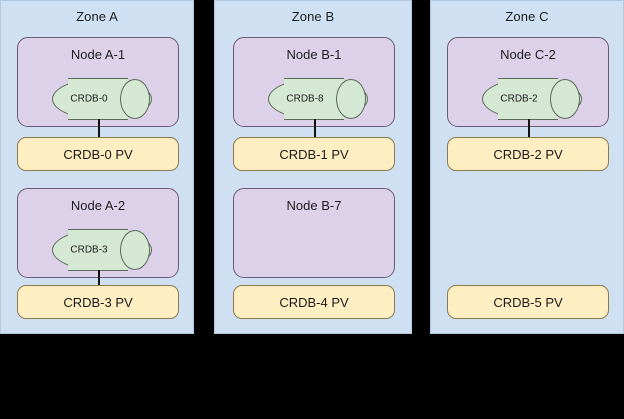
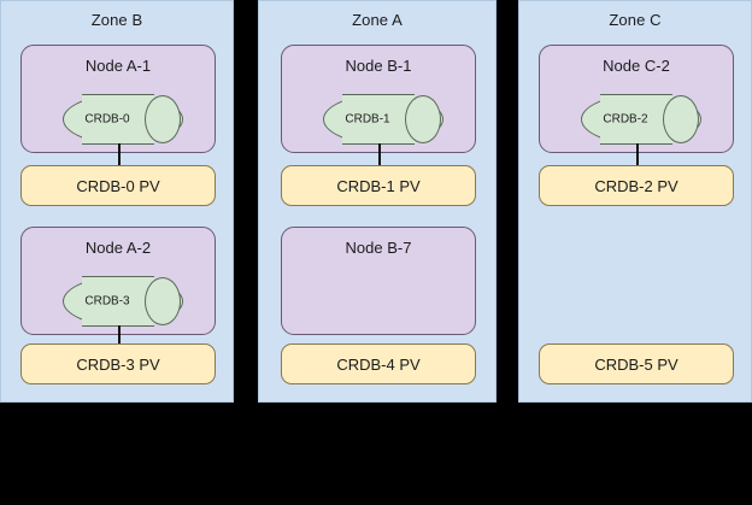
- Zone A
+ Zone B
  Node A-1
  CRDB-0
  CRDB-0 PV
  Node A-2
  CRDB-3
  CRDB-3 PV
- Zone B
+ Zone A
  Node B-1
- CRDB-8
+ CRDB-1
  CRDB-1 PV
  Node B-7
  CRDB-4 PV
  Zone C
  Node C-2
  CRDB-2
  CRDB-2 PV
  CRDB-5 PV
